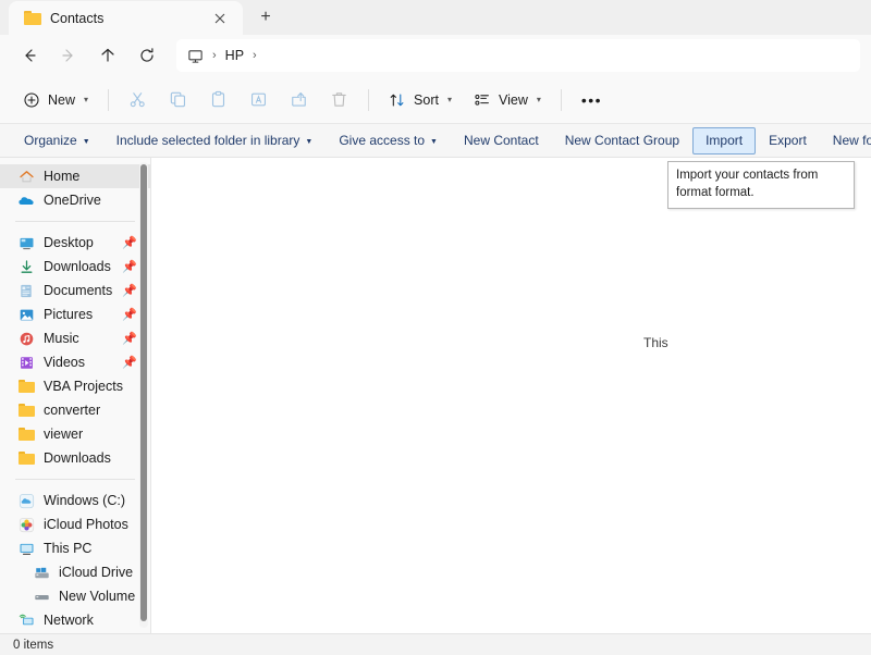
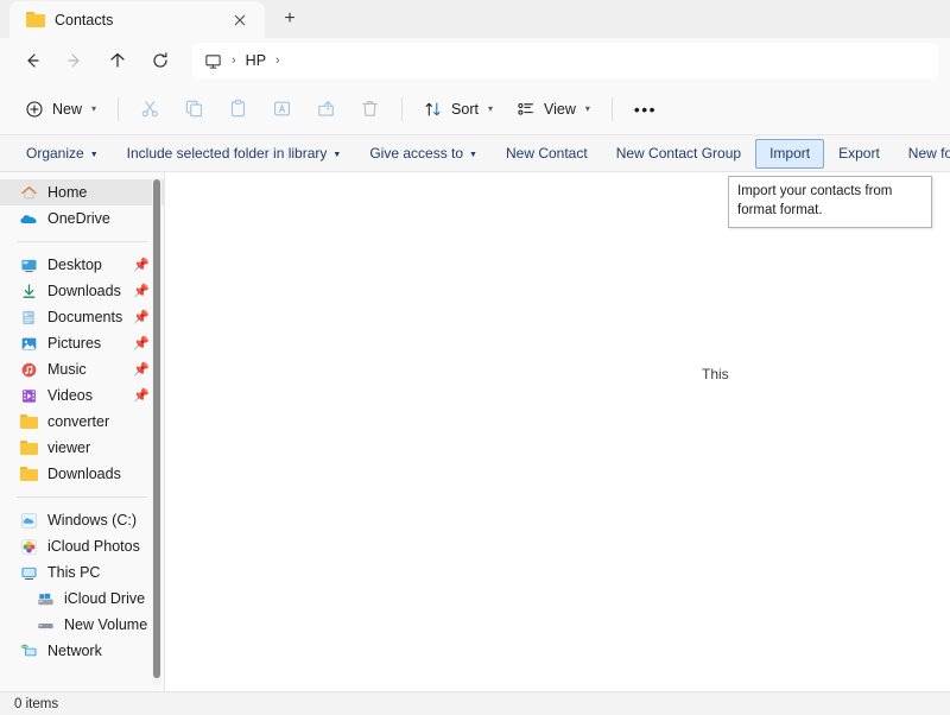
  Contacts
  +
  ›
  HP
  ›
  New
  ▾
  Sort
  ▾
  View
  ▾
  •••
  Organize
  Include selected folder in library
  Give access to
  New Contact
  New Contact Group
  Import
  Export
  Home
  OneDrive
  Desktop
  📌
  Downloads
  📌
  Documents
  📌
  Pictures
  📌
  Music
  📌
  Videos
  📌
- VBA Projects
  converter
  viewer
  Downloads
  Windows (C:)
  iCloud Photos
  This PC
  iCloud Drive
  New Volume
  Network
  This
  0 items
  Import your contacts from format format.
